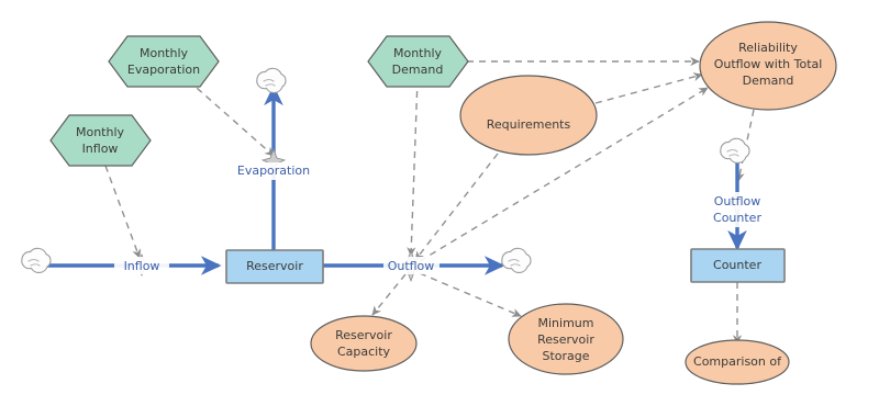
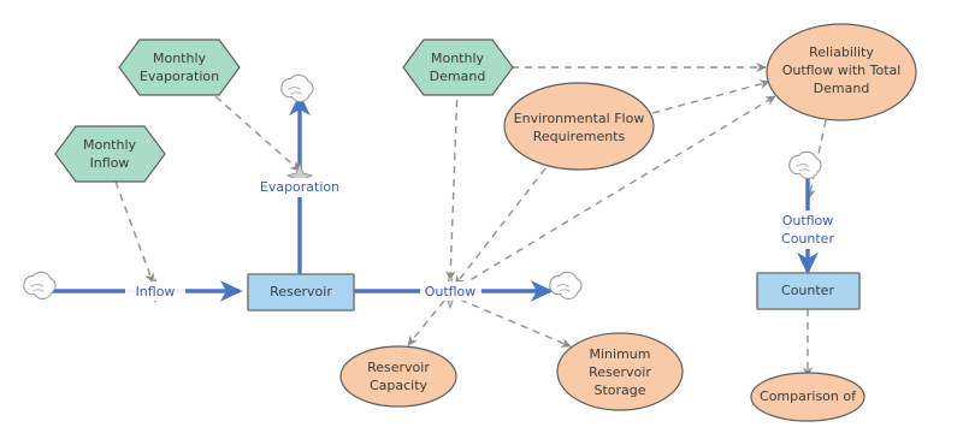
  Monthly
  Evaporation
  Monthly
  Inflow
  Monthly
  Demand
  Reliability
  Outflow with Total
  Demand
+ Environmental Flow
  Requirements
  Reservoir
  Capacity
  Minimum
  Reservoir
  Storage
  Comparison of
  Reservoir
  Counter
  Inflow
  Evaporation
  Outflow
  Outflow
  Counter
